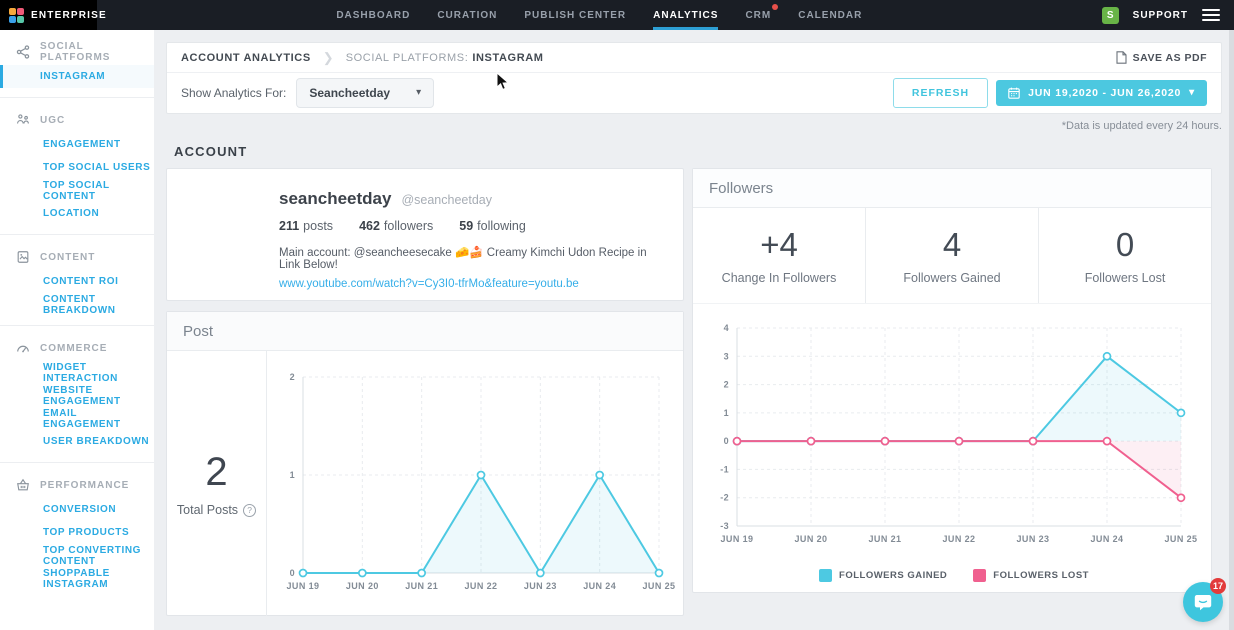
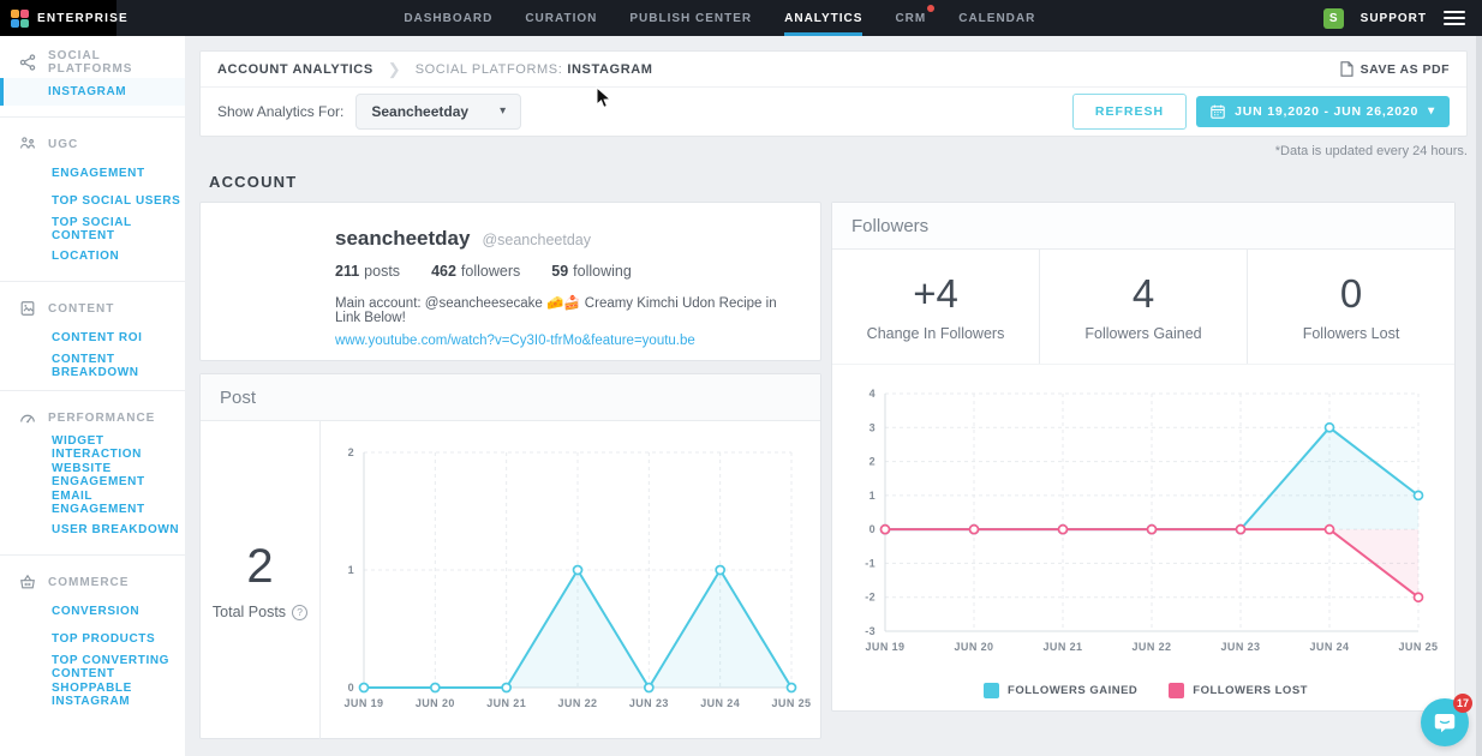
  ENTERPRISE
  DASHBOARD
  CURATION
  PUBLISH CENTER
  ANALYTICS
  CRM
  CALENDAR
  S
  SUPPORT
  SOCIAL PLATFORMS
  INSTAGRAM
  UGC
  ENGAGEMENT
  TOP SOCIAL USERS
  TOP SOCIAL CONTENT
  LOCATION
  CONTENT
  CONTENT ROI
  CONTENT BREAKDOWN
- COMMERCE
+ PERFORMANCE
  WIDGET INTERACTION
  WEBSITE ENGAGEMENT
  EMAIL ENGAGEMENT
  USER BREAKDOWN
- PERFORMANCE
+ COMMERCE
  CONVERSION
  TOP PRODUCTS
  TOP CONVERTING CONTENT
  SHOPPABLE INSTAGRAM
  ACCOUNT ANALYTICS
  ❯
  SOCIAL PLATFORMS:
  INSTAGRAM
  SAVE AS PDF
  Show Analytics For:
  Seancheetday
  ▾
  REFRESH
  JUN 19,2020 - JUN 26,2020
  ▾
  *Data is updated every 24 hours.
  ACCOUNT
  seancheetday
  @seancheetday
  211 posts
  462 followers
  59 following
  Main account: @seancheesecake 🧀🍰 Creamy Kimchi Udon Recipe in Link Below!
  www.youtube.com/watch?v=Cy3I0-tfrMo&feature=youtu.be
  Post
  2
  Total Posts
  ?
  0
  1
  2
  JUN 19
  JUN 20
  JUN 21
  JUN 22
  JUN 23
  JUN 24
  JUN 25
  Followers
  +4
  Change In Followers
  4
  Followers Gained
  0
  Followers Lost
  -3
  -2
  -1
  0
  1
  2
  3
  4
  JUN 19
  JUN 20
  JUN 21
  JUN 22
  JUN 23
  JUN 24
  JUN 25
  FOLLOWERS GAINED
  FOLLOWERS LOST
  17
